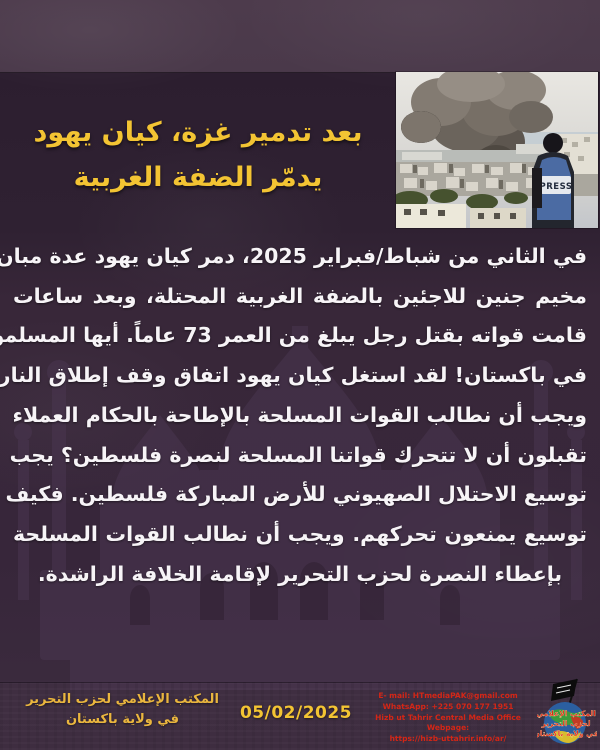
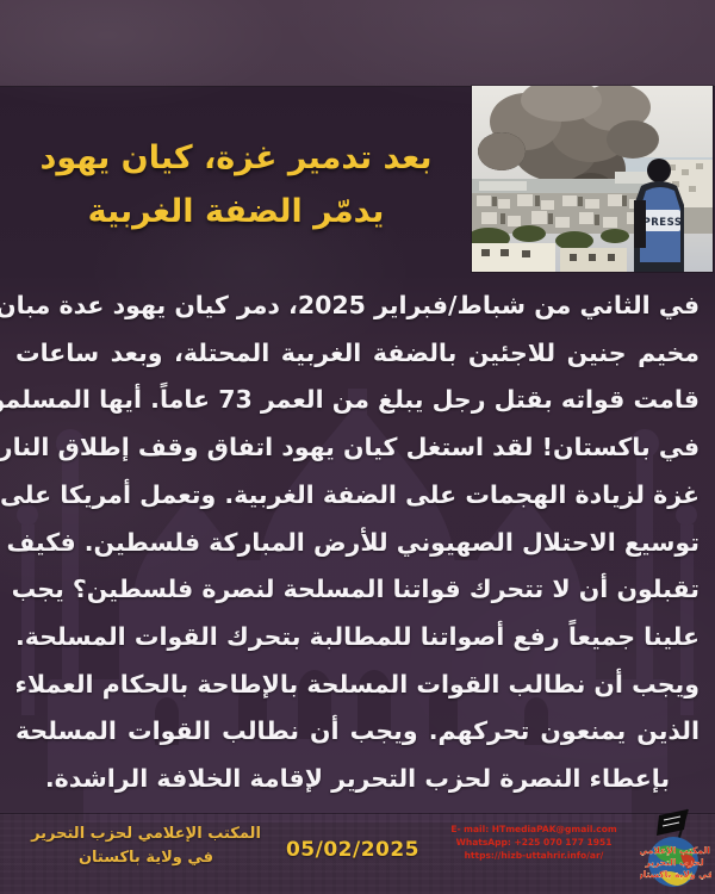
  بعد تدمير غزة، كيان يهود
  يدمّر الضفة الغربية
  PRESS
  في الثاني من شباط/فبراير 2025، دمر كيان يهود عدة مبان
  مخيم جنين للاجئين بالضفة الغربية المحتلة، وبعد ساعات
  قامت قواته بقتل رجل يبلغ من العمر 73 عاماً. أيها المسلم
  في باكستان! لقد استغل كيان يهود اتفاق وقف إطلاق النار
+ غزة لزيادة الهجمات على الضفة الغربية. وتعمل أمريكا على
- ويجب أن نطالب القوات المسلحة بالإطاحة بالحكام العملاء
+ توسيع الاحتلال الصهيوني للأرض المباركة فلسطين. فكيف
  تقبلون أن لا تتحرك قواتنا المسلحة لنصرة فلسطين؟ يجب
+ علينا جميعاً رفع أصواتنا للمطالبة بتحرك القوات المسلحة.
- توسيع الاحتلال الصهيوني للأرض المباركة فلسطين. فكيف
+ ويجب أن نطالب القوات المسلحة بالإطاحة بالحكام العملاء
- توسيع يمنعون تحركهم. ويجب أن نطالب القوات المسلحة
+ الذين يمنعون تحركهم. ويجب أن نطالب القوات المسلحة
  بإعطاء النصرة لحزب التحرير لإقامة الخلافة الراشدة.
  المكتب الإعلامي لحزب التحرير
  في ولاية باكستان
  05/02/2025
  E- mail: HTmediaPAK@gmail.com
  WhatsApp: +225 070 177 1951
- Hizb ut Tahrir Central Media Office Webpage:
  https://hizb-uttahrir.info/ar/
  المكتب الإعلامي
  لحزب التحرير
  في ولاية باكستان
